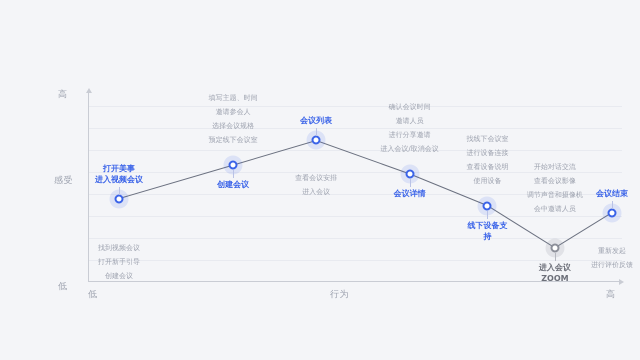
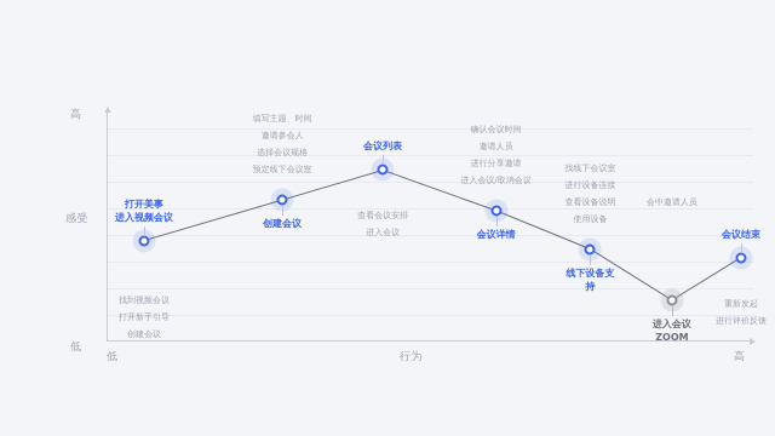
  高
  低
  低
  高
  行为
  打开美事
  进入视频会议
  找到视频会议
  打开新手引导
  创建会议
  创建会议
  填写主题、时间
  邀请参会人
  选择会议规格
  预定线下会议室
  会议列表
  查看会议安排
  进入会议
  会议详情
  确认会议时间
  邀请人员
  进行分享邀请
  进入会议/取消会议
  线下设备支
  持
  找线下会议室
  进行设备连接
  查看设备说明
  使用设备
  进入会议
  ZOOM
- 开始对话交流
- 查看会议影像
- 调节声音和摄像机
  会中邀请人员
  会议结束
  重新发起
  进行评价反馈
